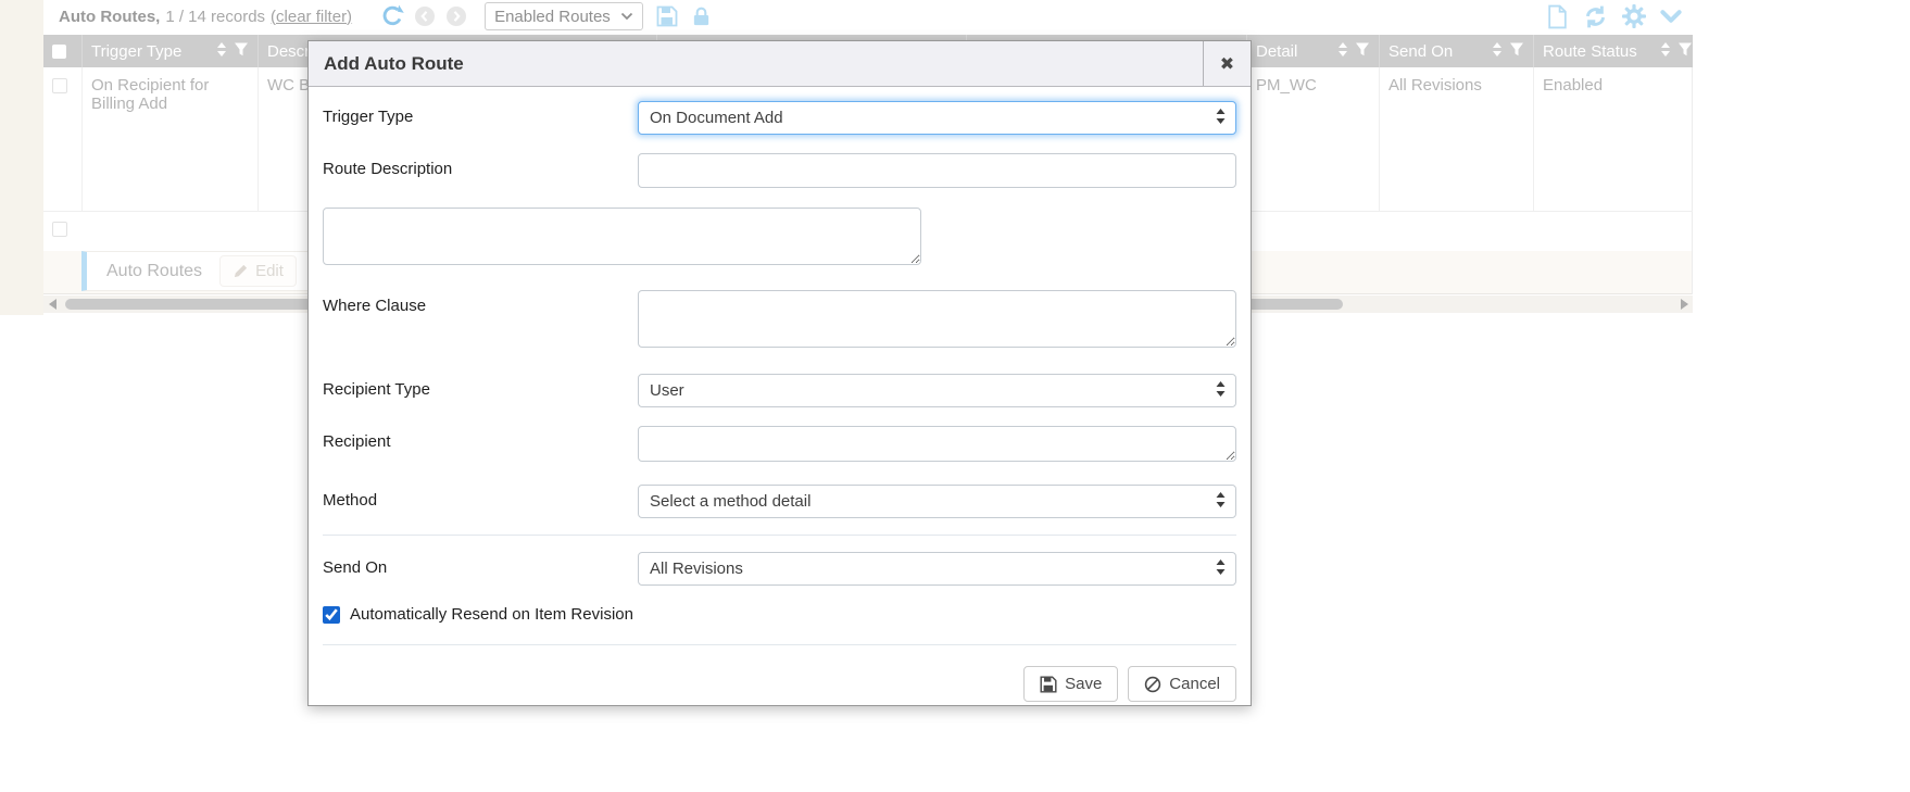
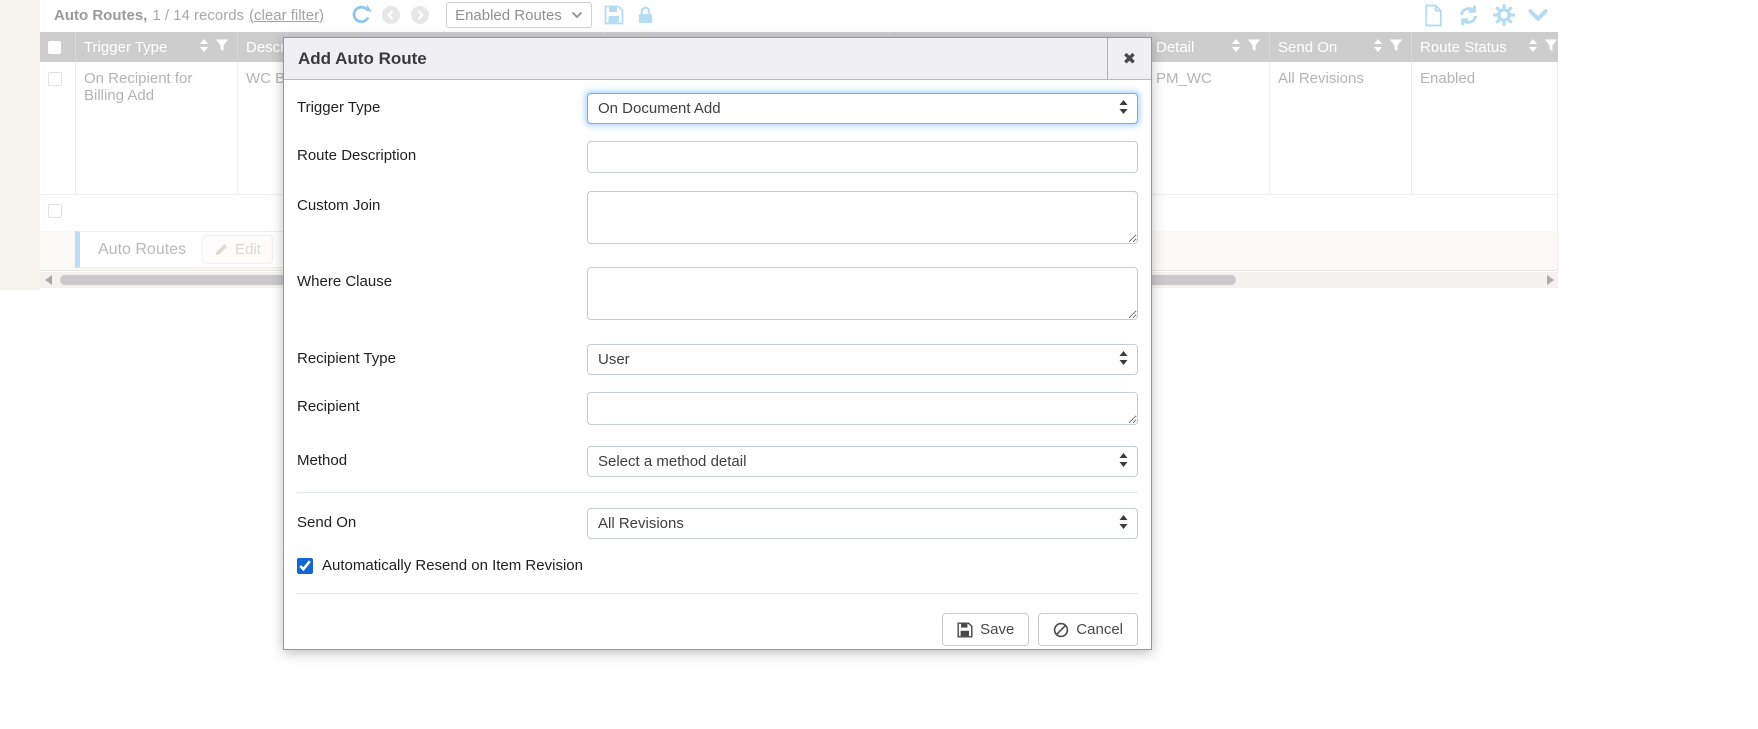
  Auto Routes,
  1 / 14 records
  (clear filter)
  Enabled Routes
  Trigger Type
  Detail
  Send On
  Route Status
  On Recipient for Billing Add
  WC B
  PM_WC
  All Revisions
  Enabled
  Auto Routes
  Edit
  Add Auto Route
  ✖
  Trigger Type
  On Document Add
  Route Description
+ Custom Join
  Where Clause
  Recipient Type
  User
  Recipient
  Method
  Select a method detail
  Send On
  All Revisions
  Automatically Resend on Item Revision
  Save
  Cancel
